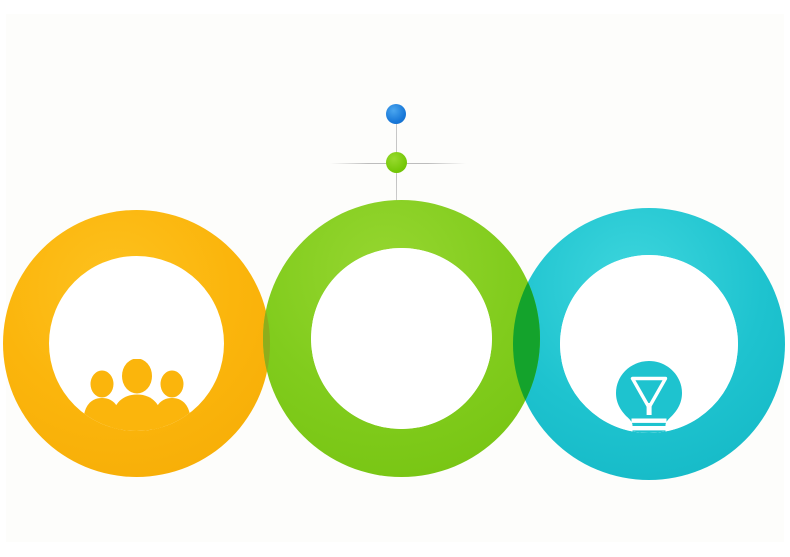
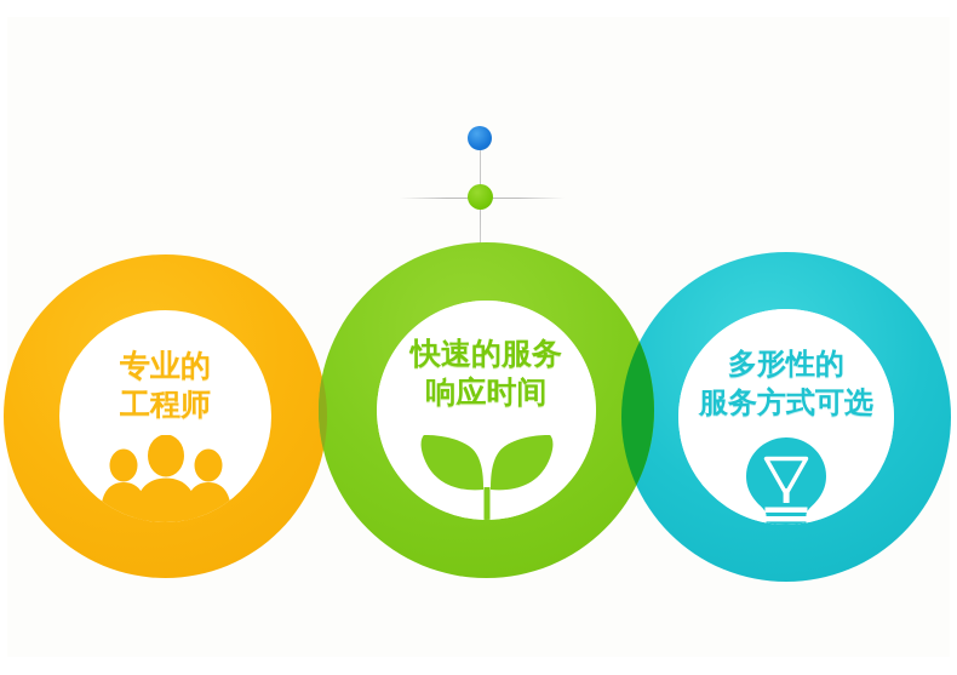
+ 专业的
+ 工程师
+ 快速的服务
+ 响应时间
+ 多形性的
+ 服务方式可选
